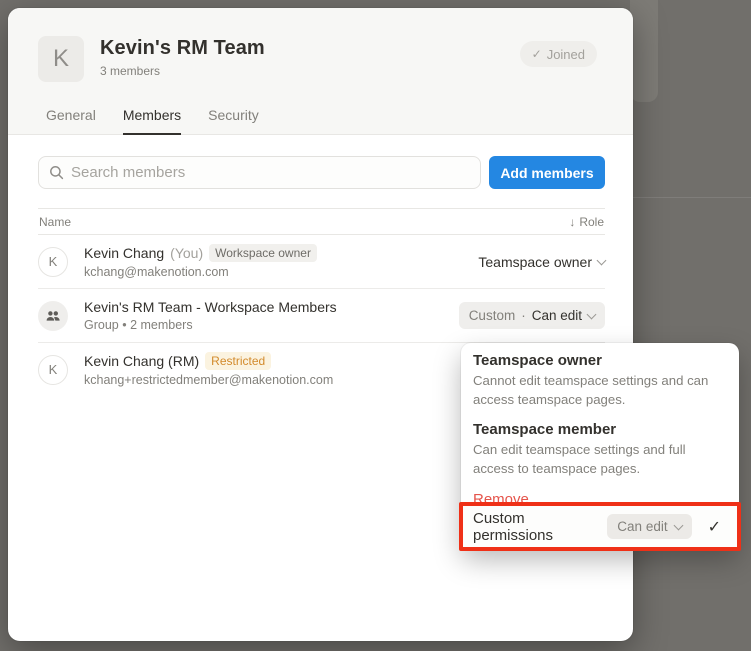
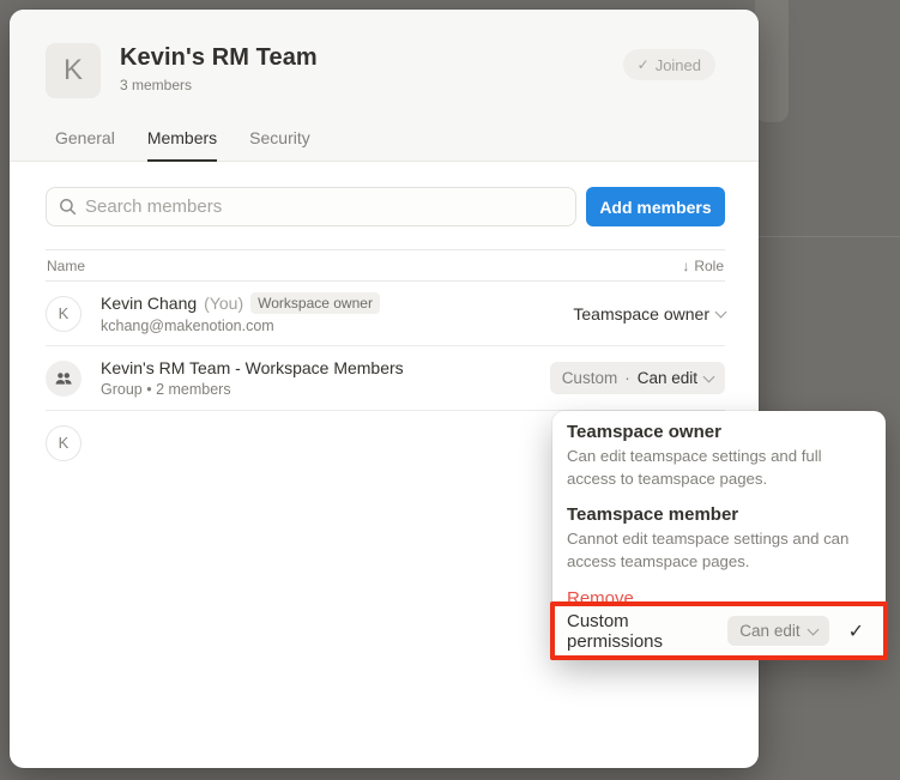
  K
  Kevin's RM Team
  3 members
  ✓
  Joined
  General
  Members
  Security
  Search members
  Add members
  Name
  ↓
  Role
  K
  Kevin Chang
  (You)
  Workspace owner
  kchang@makenotion.com
  Teamspace owner
  Kevin's RM Team - Workspace Members
  Group • 2 members
  Custom
  ·
  Can edit
  K
- Kevin Chang (RM)
- Restricted
- kchang+restrictedmember@makenotion.com
  Teamspace owner
- Cannot edit teamspace settings and can access teamspace pages.
+ Can edit teamspace settings and full access to teamspace pages.
  Teamspace member
- Can edit teamspace settings and full access to teamspace pages.
+ Cannot edit teamspace settings and can access teamspace pages.
  Remove
  Custom permissions
  Can edit
  ✓
